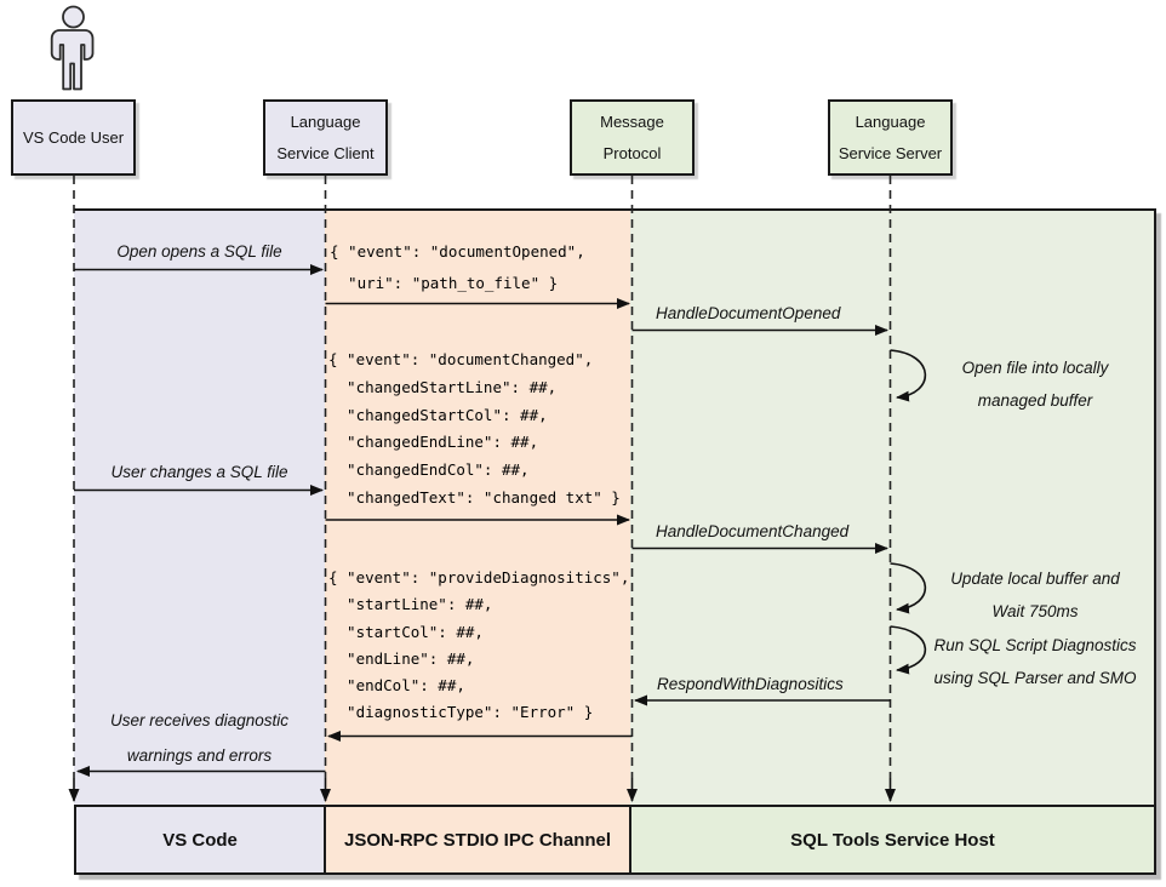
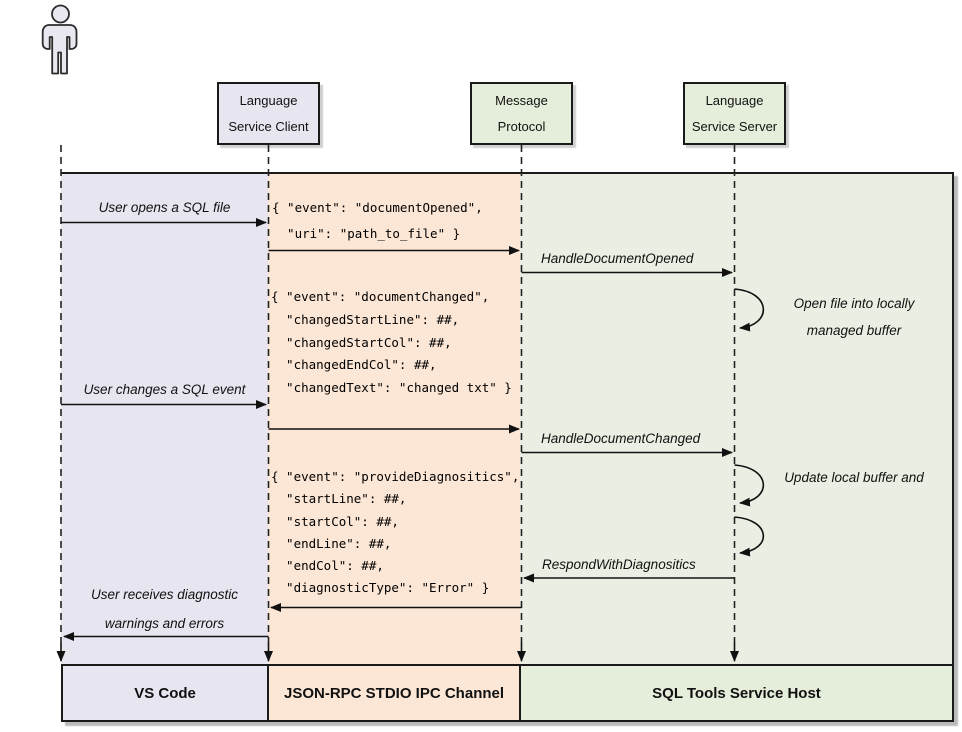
  VS Code
  JSON-RPC STDIO IPC Channel
  SQL Tools Service Host
- VS Code User
  Language
  Service Client
  Message
  Protocol
  Language
  Service Server
- Open opens a SQL file
+ User opens a SQL file
  HandleDocumentOpened
- User changes a SQL file
+ User changes a SQL event
  HandleDocumentChanged
  RespondWithDiagnositics
  User receives diagnostic
  warnings and errors
  Open file into locally
  managed buffer
  Update local buffer and
- Wait 750ms
- Run SQL Script Diagnostics
- using SQL Parser and SMO
  { "event": "documentOpened",
  "uri": "path_to_file" }
  { "event": "documentChanged",
  "changedStartLine": ##,
  "changedStartCol": ##,
- "changedEndLine": ##,
  "changedEndCol": ##,
  "changedText": "changed txt" }
  { "event": "provideDiagnositics",
  "startLine": ##,
  "startCol": ##,
  "endLine": ##,
  "endCol": ##,
  "diagnosticType": "Error" }
